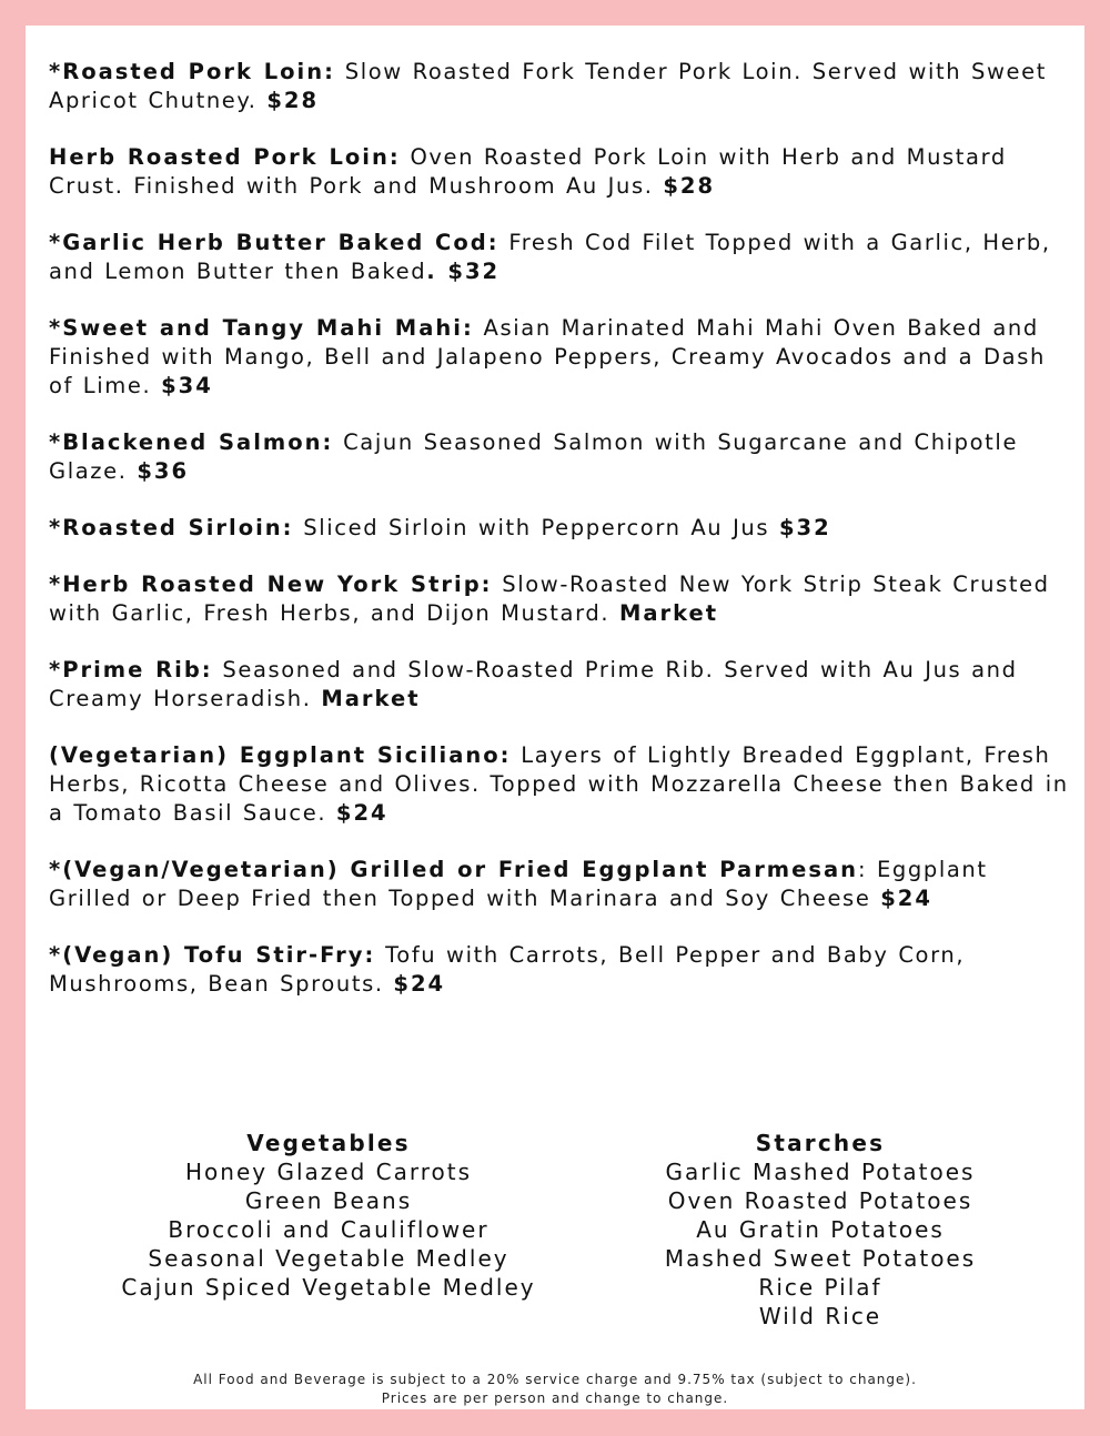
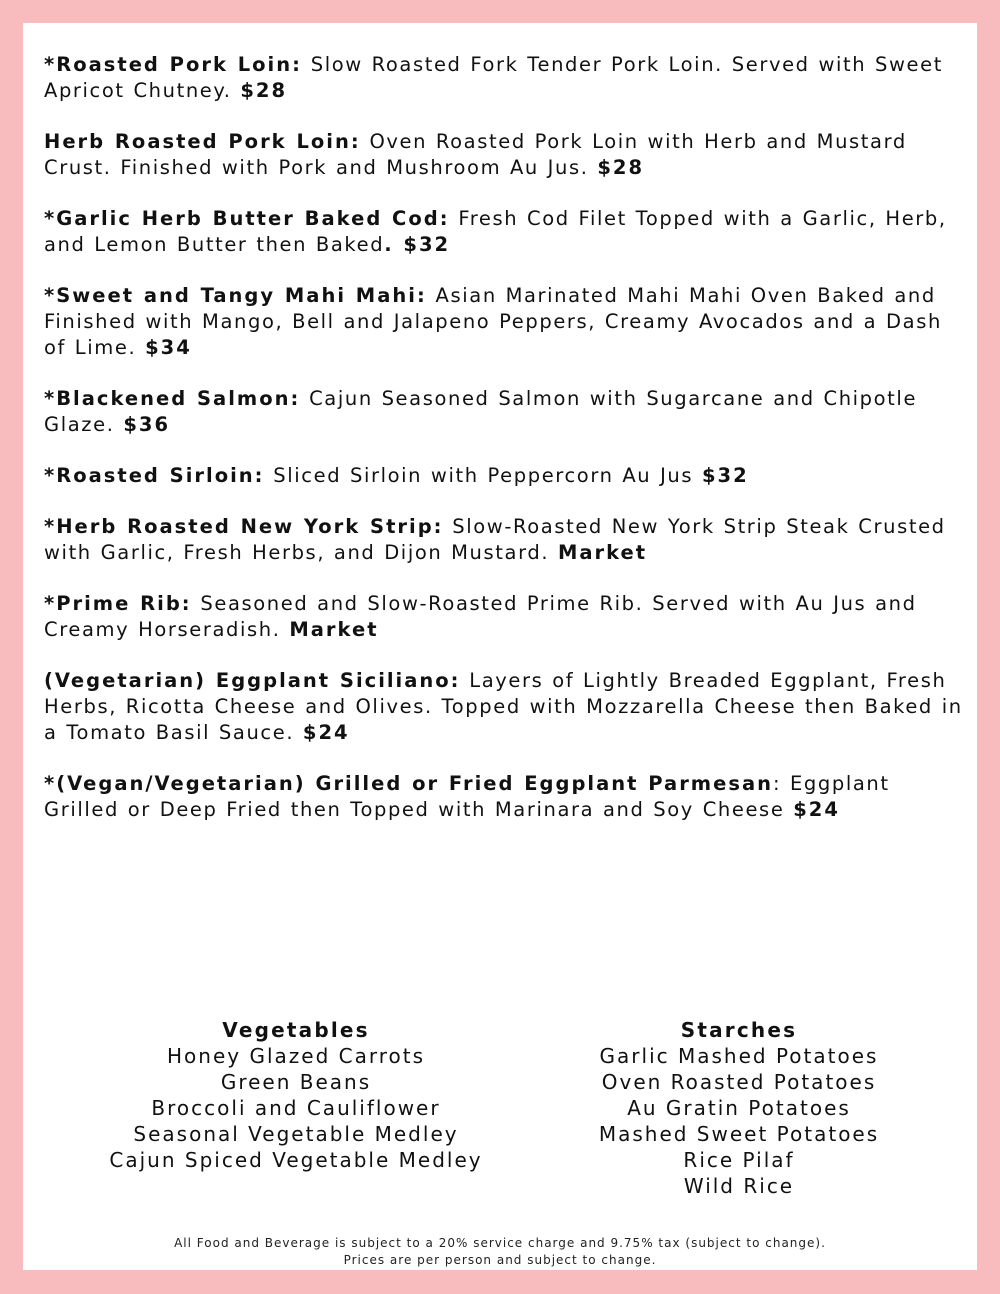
  *Roasted Pork Loin: Slow Roasted Fork Tender Pork Loin. Served with Sweet Apricot Chutney. $28
  Herb Roasted Pork Loin: Oven Roasted Pork Loin with Herb and Mustard Crust. Finished with Pork and Mushroom Au Jus. $28
  *Garlic Herb Butter Baked Cod: Fresh Cod Filet Topped with a Garlic, Herb, and Lemon Butter then Baked. $32
  *Sweet and Tangy Mahi Mahi: Asian Marinated Mahi Mahi Oven Baked and Finished with Mango, Bell and Jalapeno Peppers, Creamy Avocados and a Dash of Lime. $34
  *Blackened Salmon: Cajun Seasoned Salmon with Sugarcane and Chipotle Glaze. $36
  *Roasted Sirloin: Sliced Sirloin with Peppercorn Au Jus $32
  *Herb Roasted New York Strip: Slow-Roasted New York Strip Steak Crusted with Garlic, Fresh Herbs, and Dijon Mustard. Market
  *Prime Rib: Seasoned and Slow-Roasted Prime Rib. Served with Au Jus and Creamy Horseradish. Market
  (Vegetarian) Eggplant Siciliano: Layers of Lightly Breaded Eggplant, Fresh Herbs, Ricotta Cheese and Olives. Topped with Mozzarella Cheese then Baked in a Tomato Basil Sauce. $24
  *(Vegan/Vegetarian) Grilled or Fried Eggplant Parmesan: Eggplant Grilled or Deep Fried then Topped with Marinara and Soy Cheese $24
- *(Vegan) Tofu Stir-Fry: Tofu with Carrots, Bell Pepper and Baby Corn, Mushrooms, Bean Sprouts. $24
  Vegetables
  Honey Glazed Carrots
  Green Beans
  Broccoli and Cauliflower
  Seasonal Vegetable Medley
  Cajun Spiced Vegetable Medley
  Starches
  Garlic Mashed Potatoes
  Oven Roasted Potatoes
  Au Gratin Potatoes
  Mashed Sweet Potatoes
  Rice Pilaf
  Wild Rice
  All Food and Beverage is subject to a 20% service charge and 9.75% tax (subject to change).
- Prices are per person and change to change.
+ Prices are per person and subject to change.
